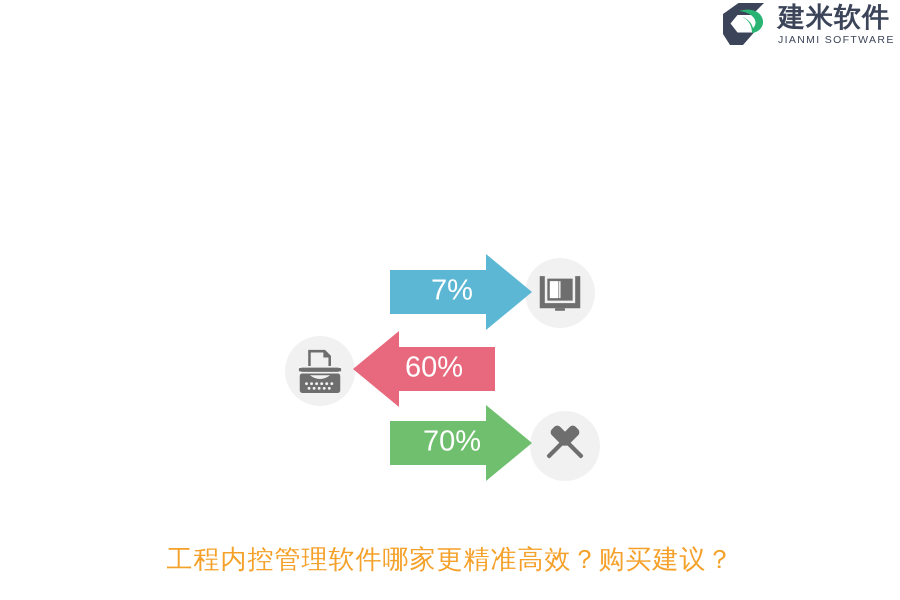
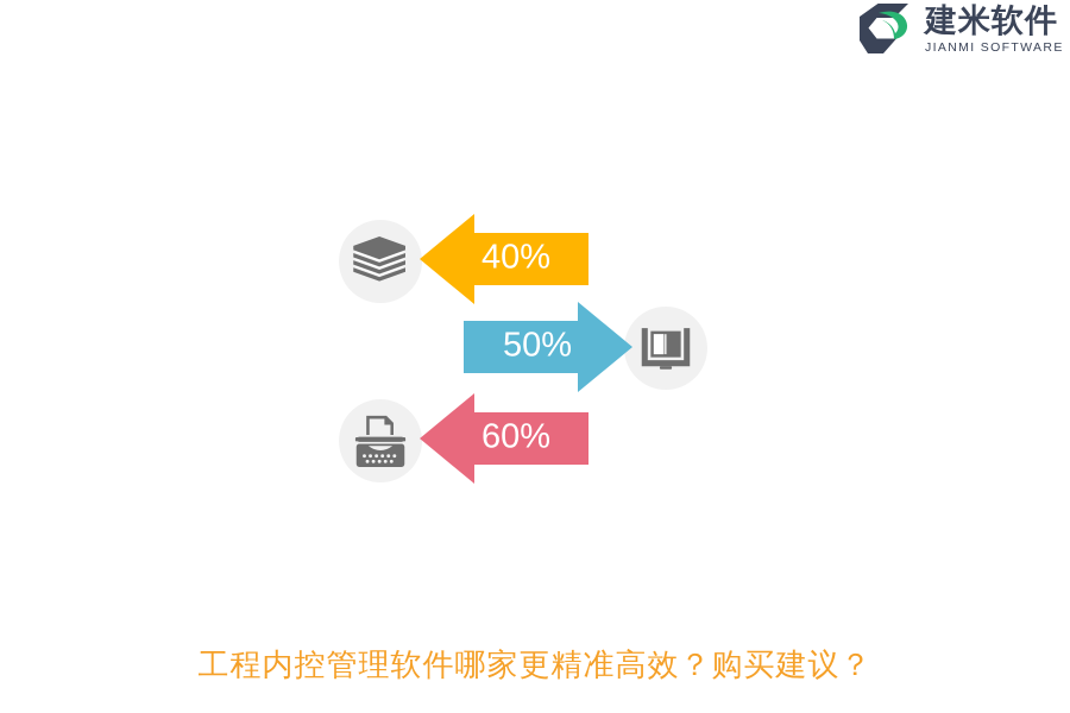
  建米软件
  JIANMI SOFTWARE
+ 40%
- 7%
+ 50%
  60%
- 70%
  工程内控管理软件哪家更精准高效？购买建议？
